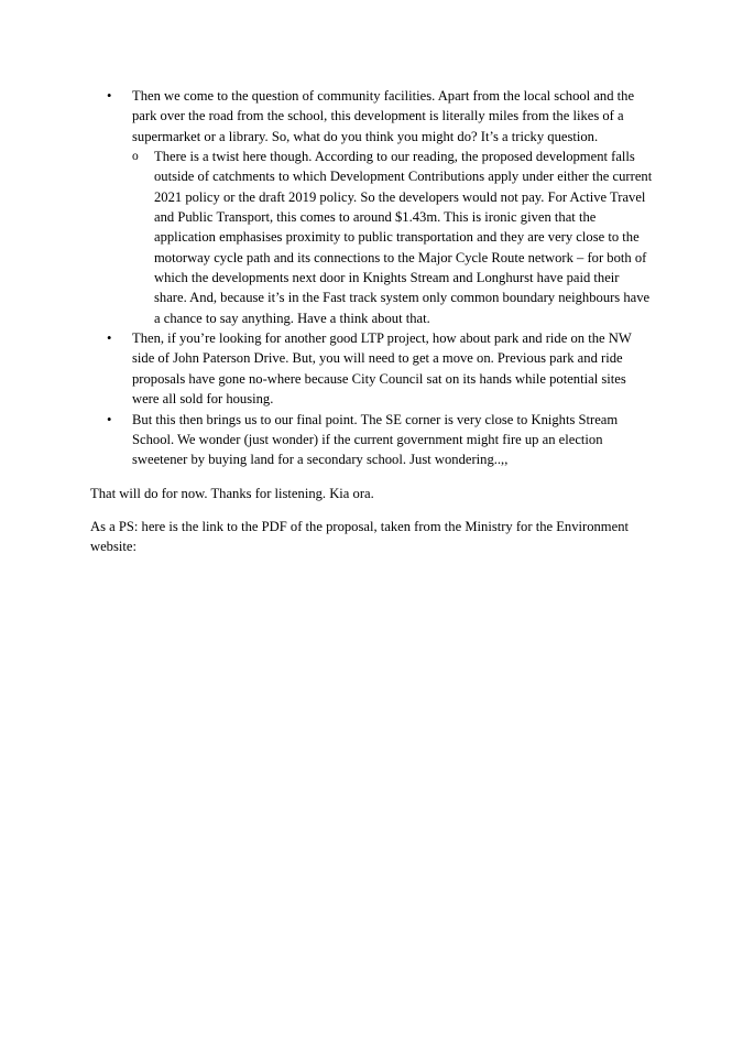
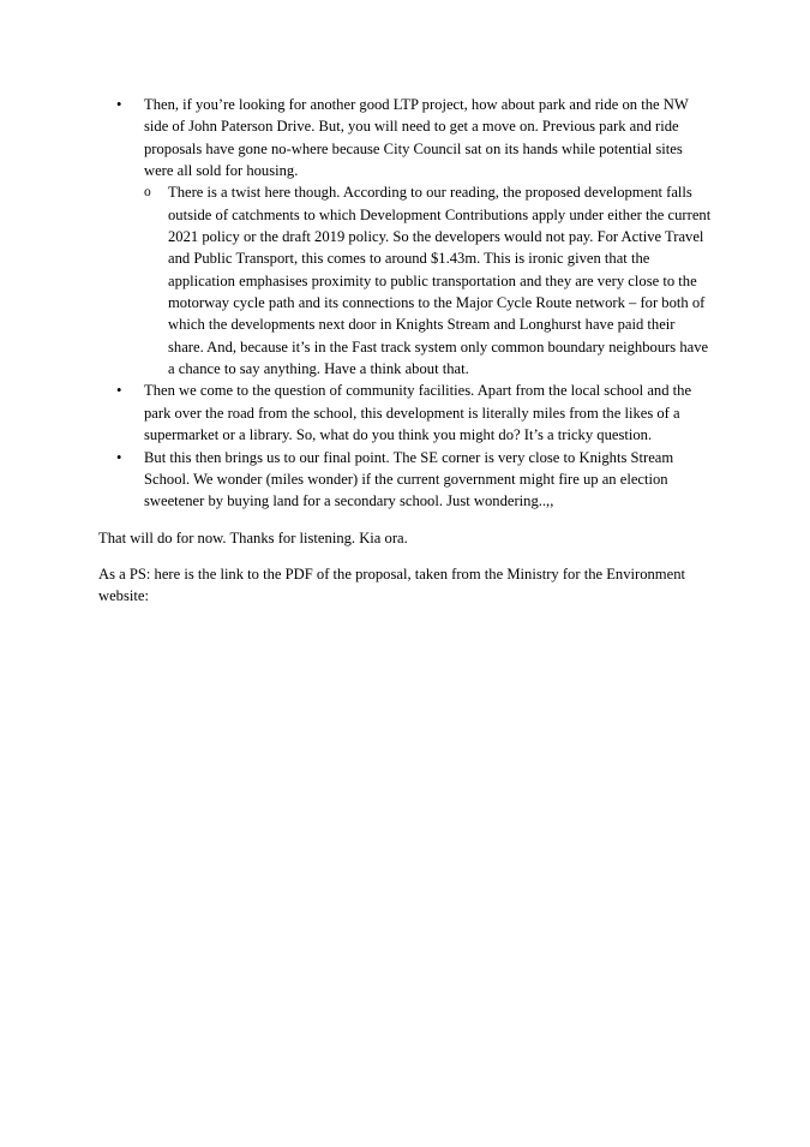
  •
- Then we come to the question of community facilities. Apart from the local school and the park over the road from the school, this development is literally miles from the likes of a supermarket or a library. So, what do you think you might do? It’s a tricky question.
+ Then, if you’re looking for another good LTP project, how about park and ride on the NW side of John Paterson Drive. But, you will need to get a move on. Previous park and ride proposals have gone no-where because City Council sat on its hands while potential sites were all sold for housing.
  o
  There is a twist here though. According to our reading, the proposed development falls outside of catchments to which Development Contributions apply under either the current 2021 policy or the draft 2019 policy. So the developers would not pay. For Active Travel and Public Transport, this comes to around $1.43m. This is ironic given that the application emphasises proximity to public transportation and they are very close to the motorway cycle path and its connections to the Major Cycle Route network – for both of which the developments next door in Knights Stream and Longhurst have paid their share. And, because it’s in the Fast track system only common boundary neighbours have a chance to say anything. Have a think about that.
  •
- Then, if you’re looking for another good LTP project, how about park and ride on the NW side of John Paterson Drive. But, you will need to get a move on. Previous park and ride proposals have gone no-where because City Council sat on its hands while potential sites were all sold for housing.
+ Then we come to the question of community facilities. Apart from the local school and the park over the road from the school, this development is literally miles from the likes of a supermarket or a library. So, what do you think you might do? It’s a tricky question.
  •
- But this then brings us to our final point. The SE corner is very close to Knights Stream School. We wonder (just wonder) if the current government might fire up an election sweetener by buying land for a secondary school. Just wondering..,,
+ But this then brings us to our final point. The SE corner is very close to Knights Stream School. We wonder (miles wonder) if the current government might fire up an election sweetener by buying land for a secondary school. Just wondering..,,
  That will do for now. Thanks for listening. Kia ora.
  As a PS: here is the link to the PDF of the proposal, taken from the Ministry for the Environment website:
